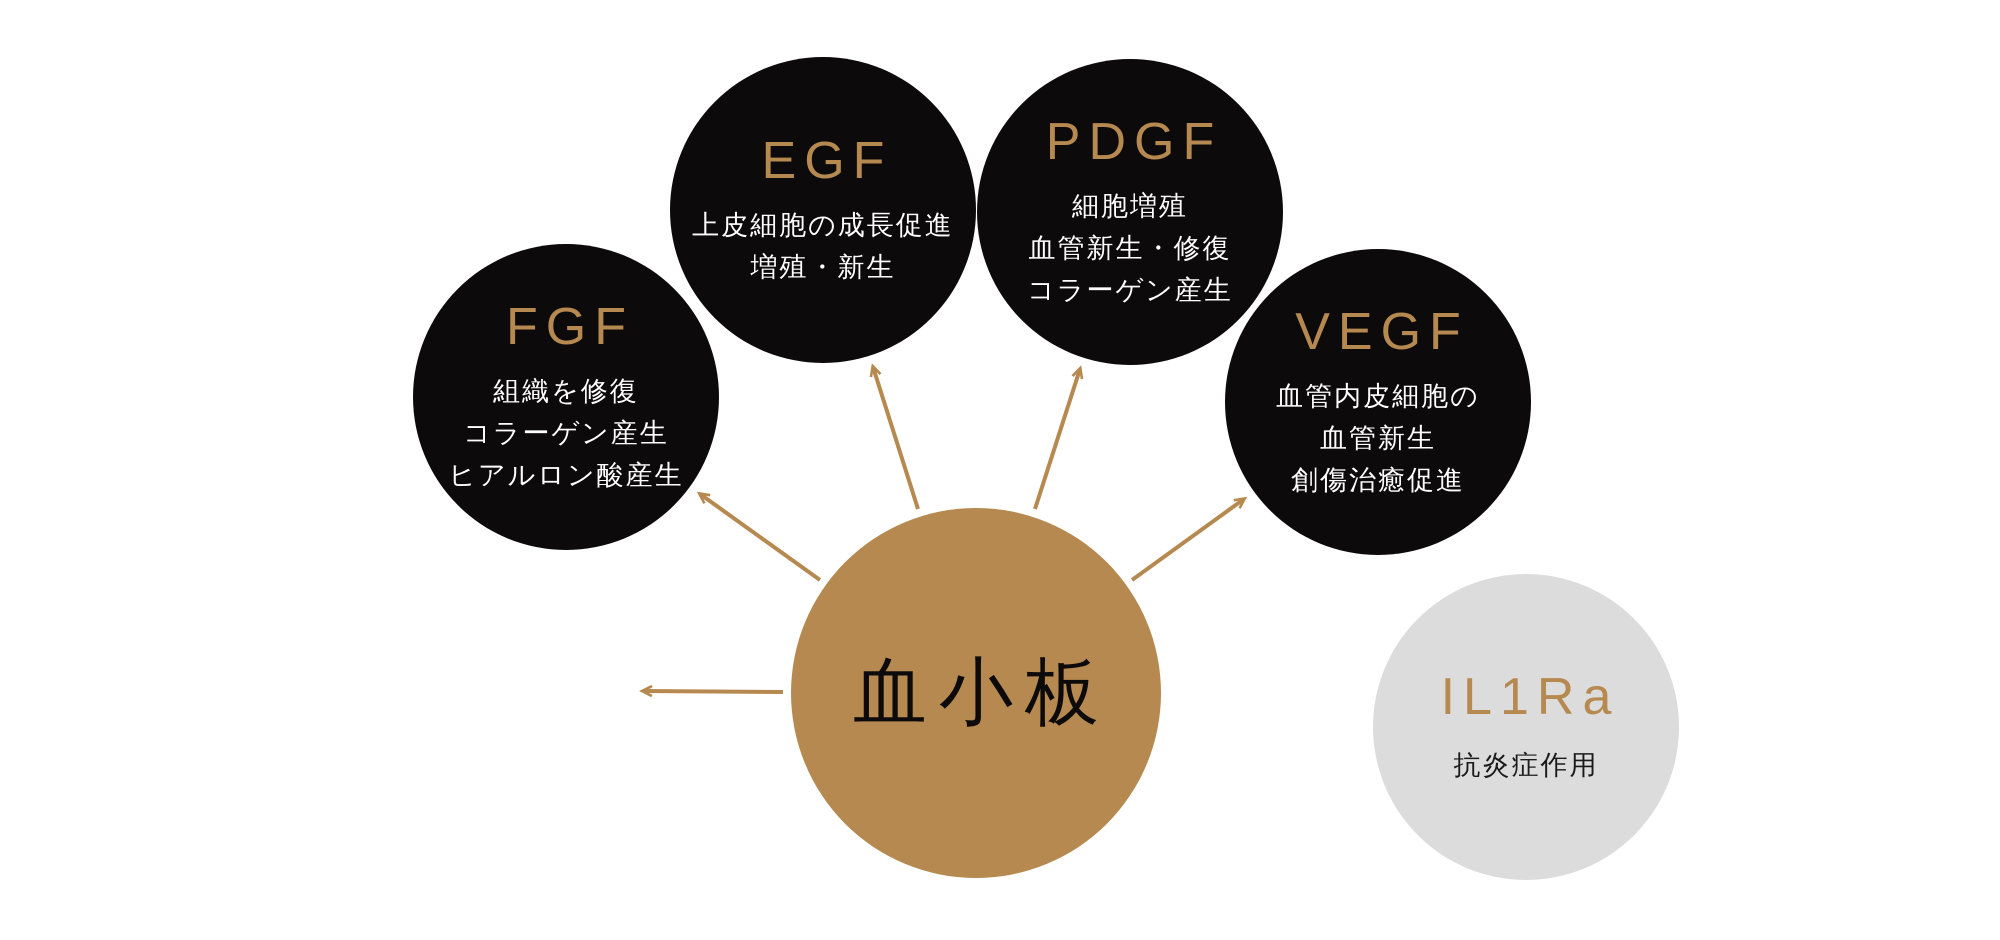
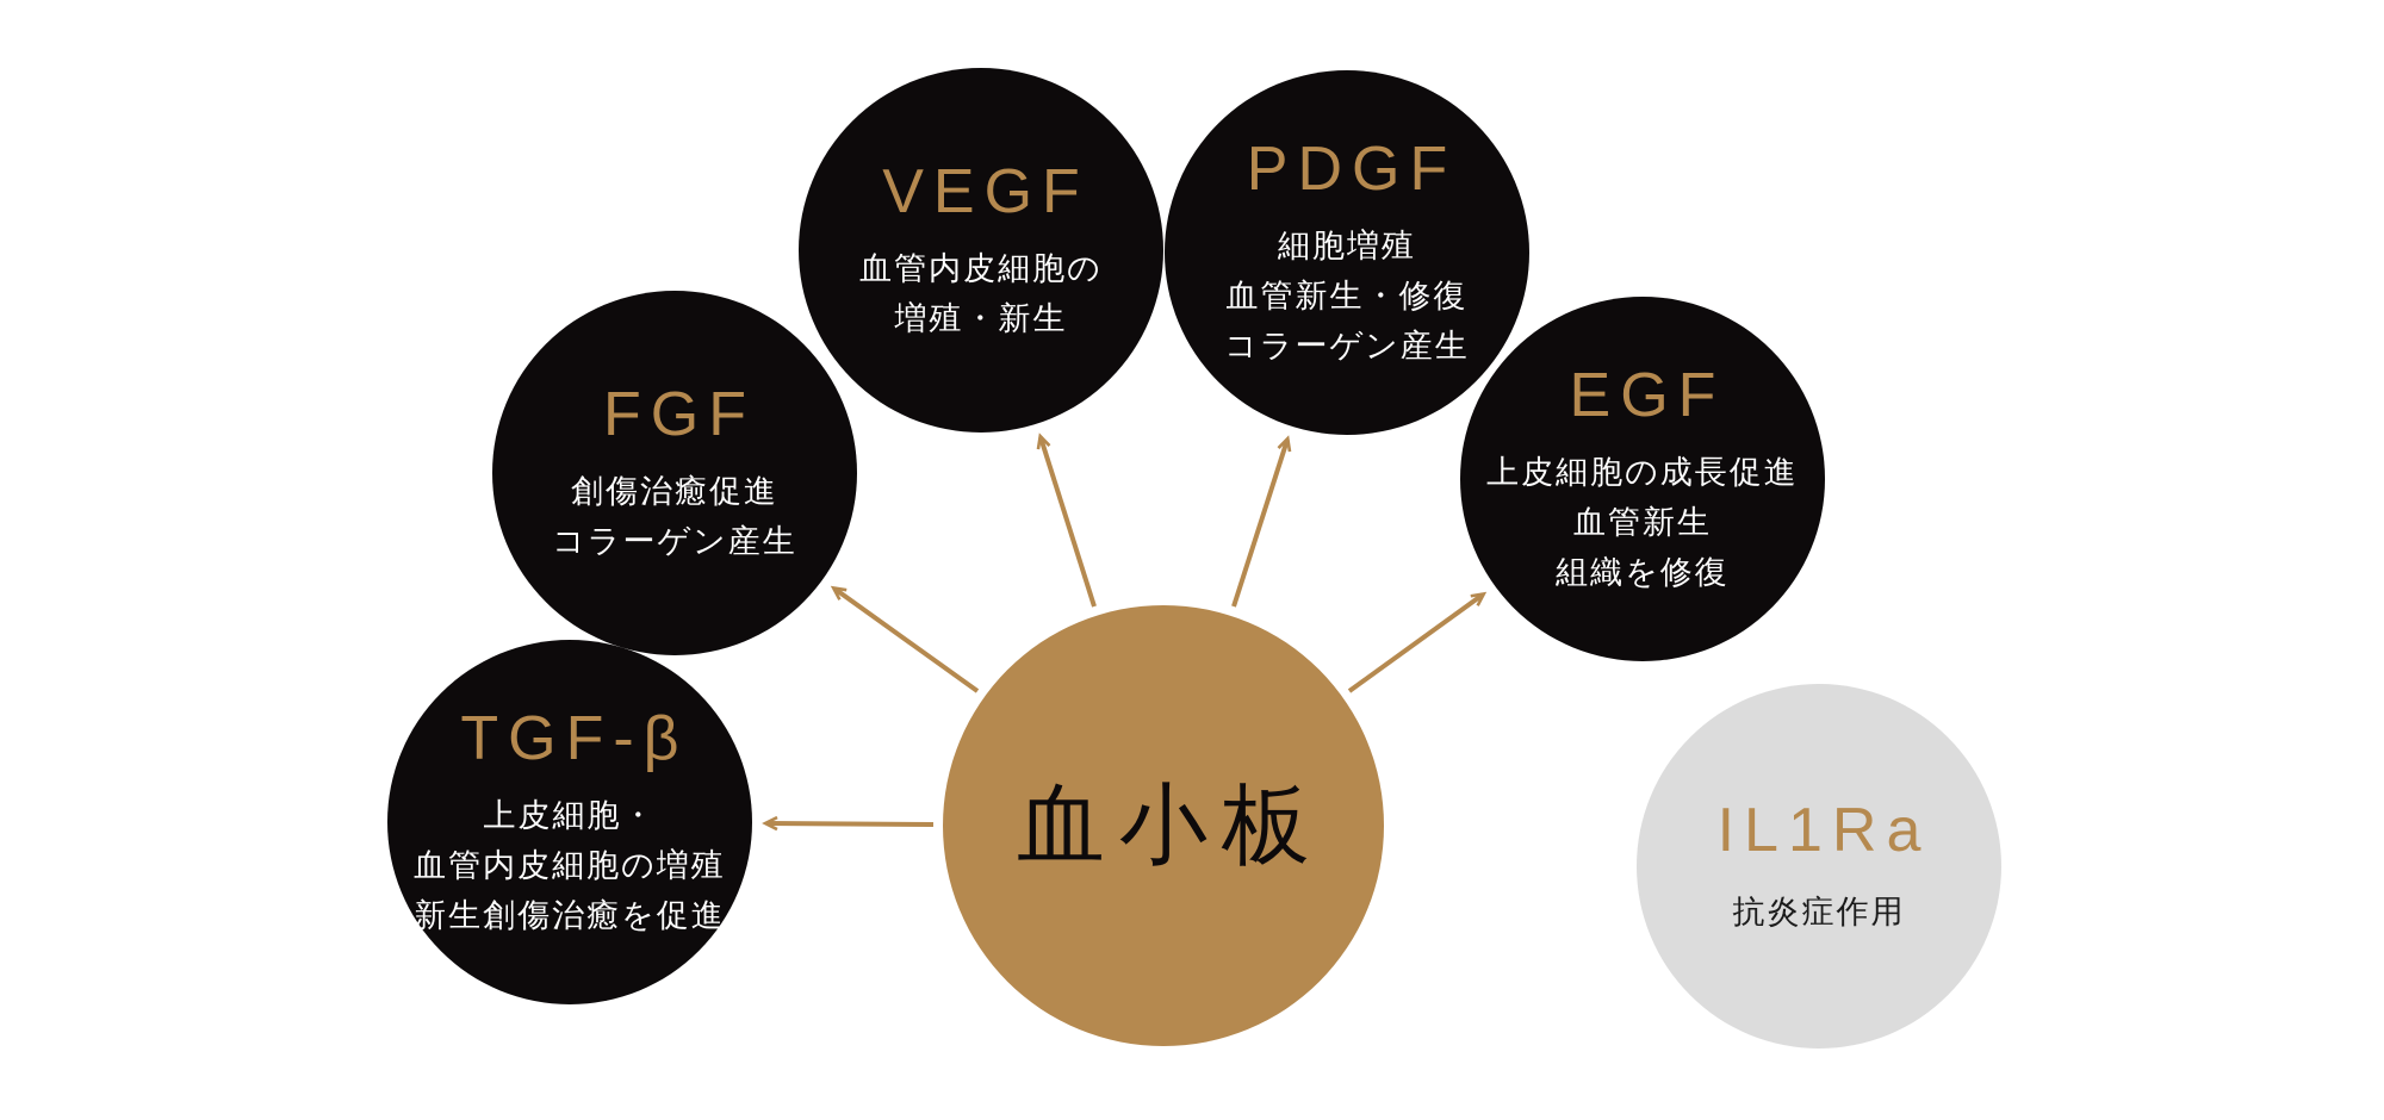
- EGF
+ VEGF
- 上皮細胞の成長促進
+ 血管内皮細胞の
  増殖・新生
  PDGF
  細胞増殖
  血管新生・修復
  コラーゲン産生
  FGF
- 組織を修復
+ 創傷治癒促進
  コラーゲン産生
- ヒアルロン酸産生
- VEGF
+ EGF
- 血管内皮細胞の
+ 上皮細胞の成長促進
  血管新生
- 創傷治癒促進
+ 組織を修復
+ TGF-β
+ 上皮細胞・
+ 血管内皮細胞の増殖
+ 新生創傷治癒を促進
  血小板
  IL1Ra
  抗炎症作用
